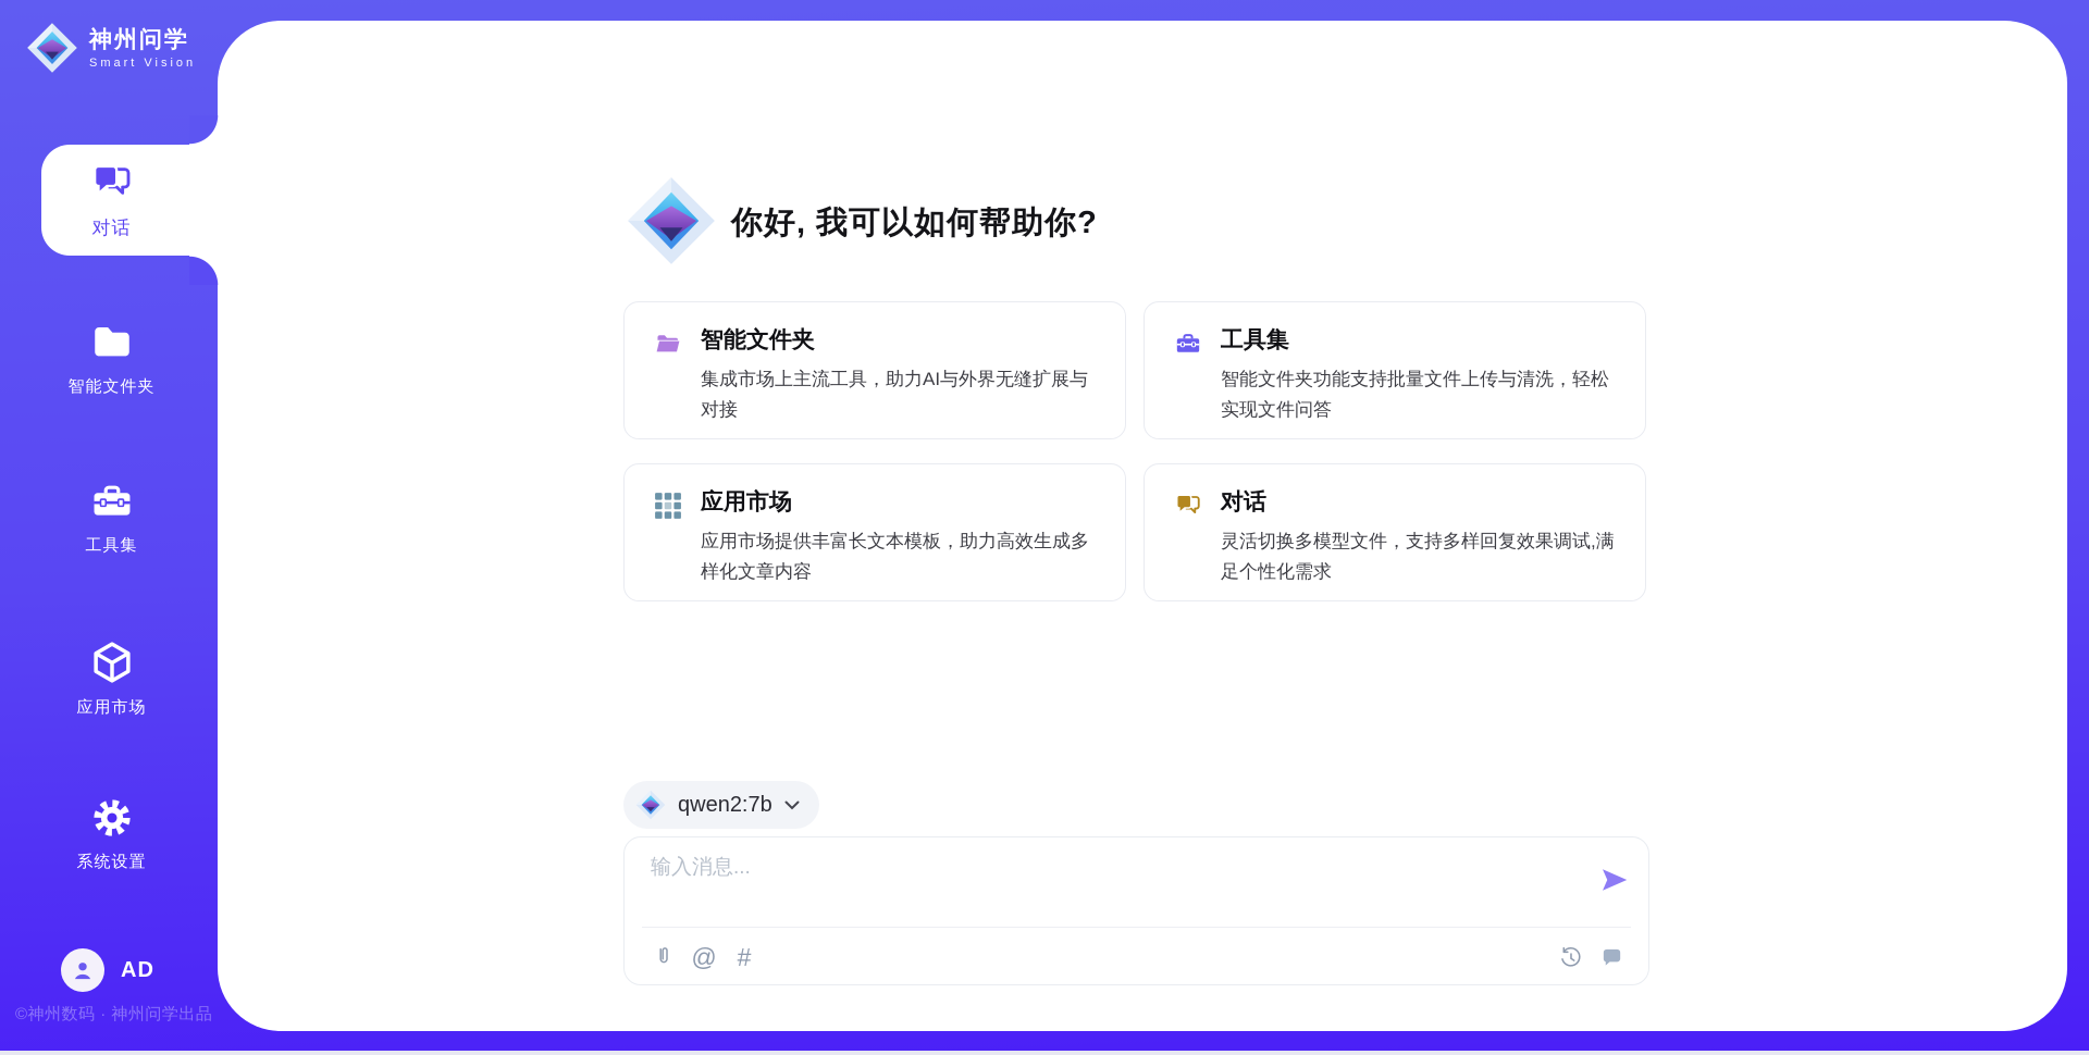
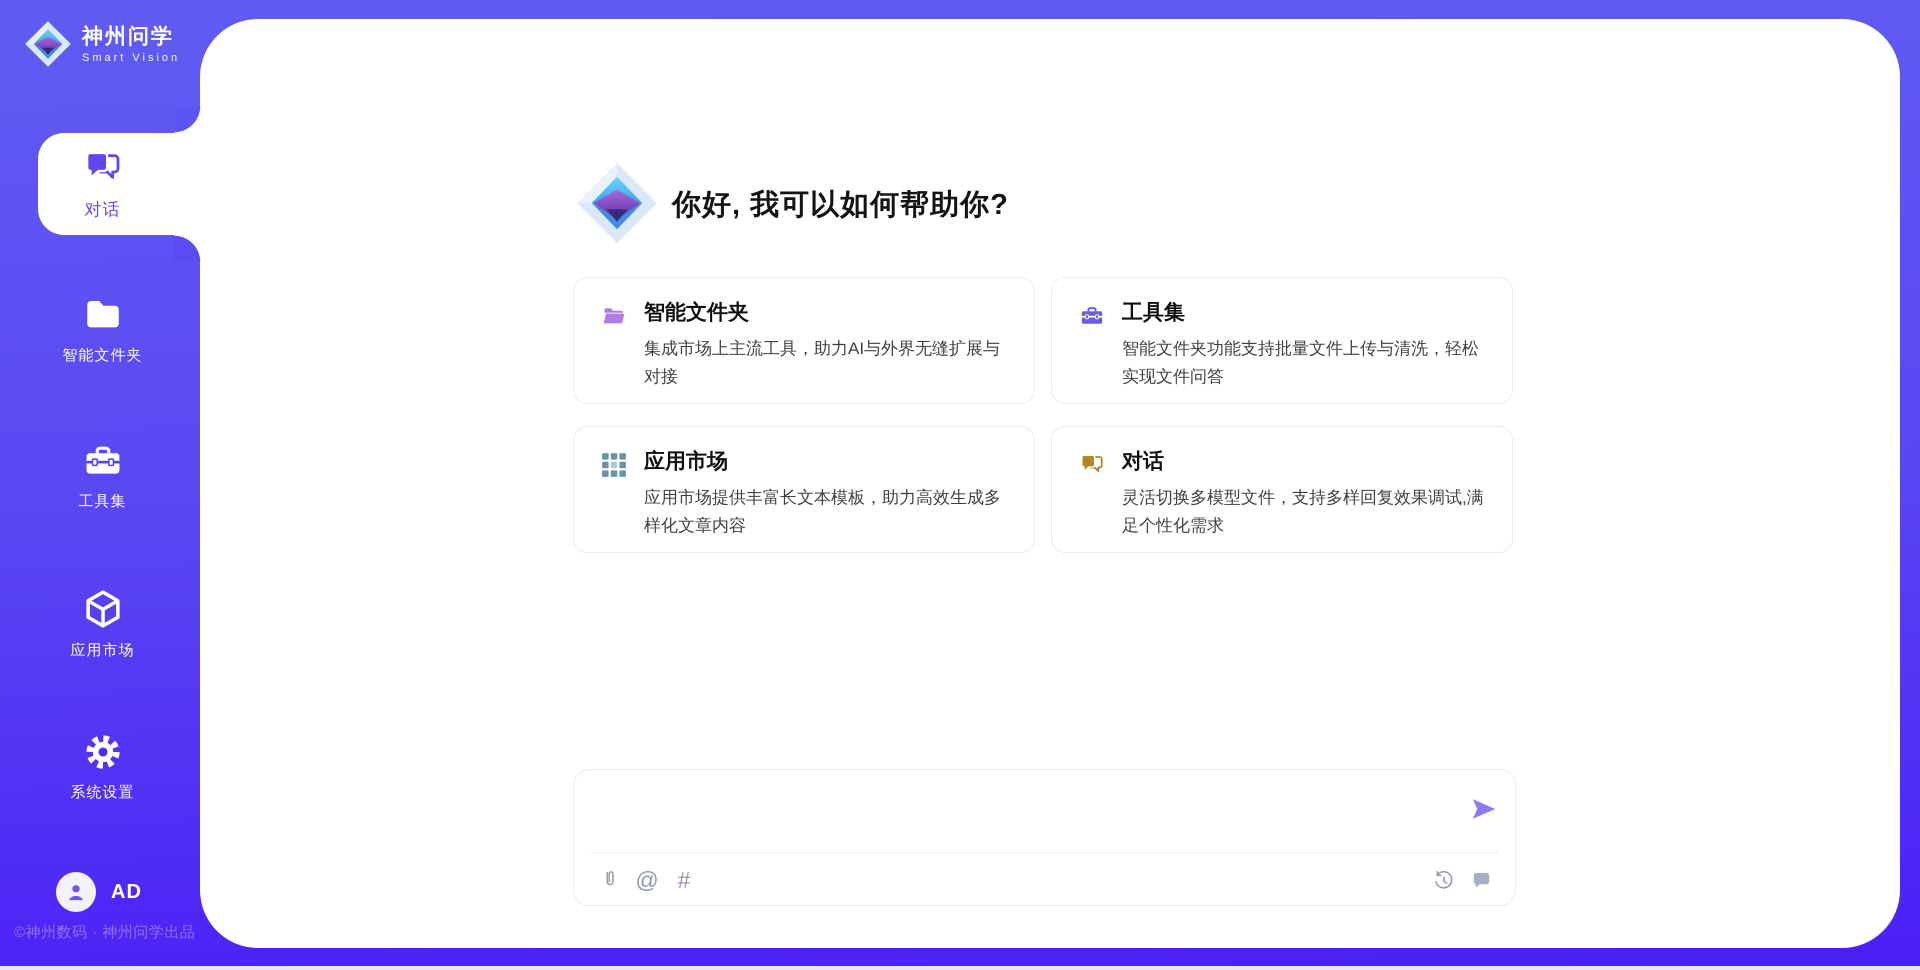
  你好, 我可以如何帮助你?
  智能文件夹
  集成市场上主流工具，助力AI与外界无缝扩展与对接
  工具集
  智能文件夹功能支持批量文件上传与清洗，轻松实现文件问答
  应用市场
  应用市场提供丰富长文本模板，助力高效生成多样化文章内容
  对话
  灵活切换多模型文件，支持多样回复效果调试,满足个性化需求
- qwen2:7b
- 输入消息...
  @
  #
  神州问学
  Smart Vision
  对话
  智能文件夹
  工具集
  应用市场
  系统设置
  AD
  ©神州数码 · 神州问学出品
